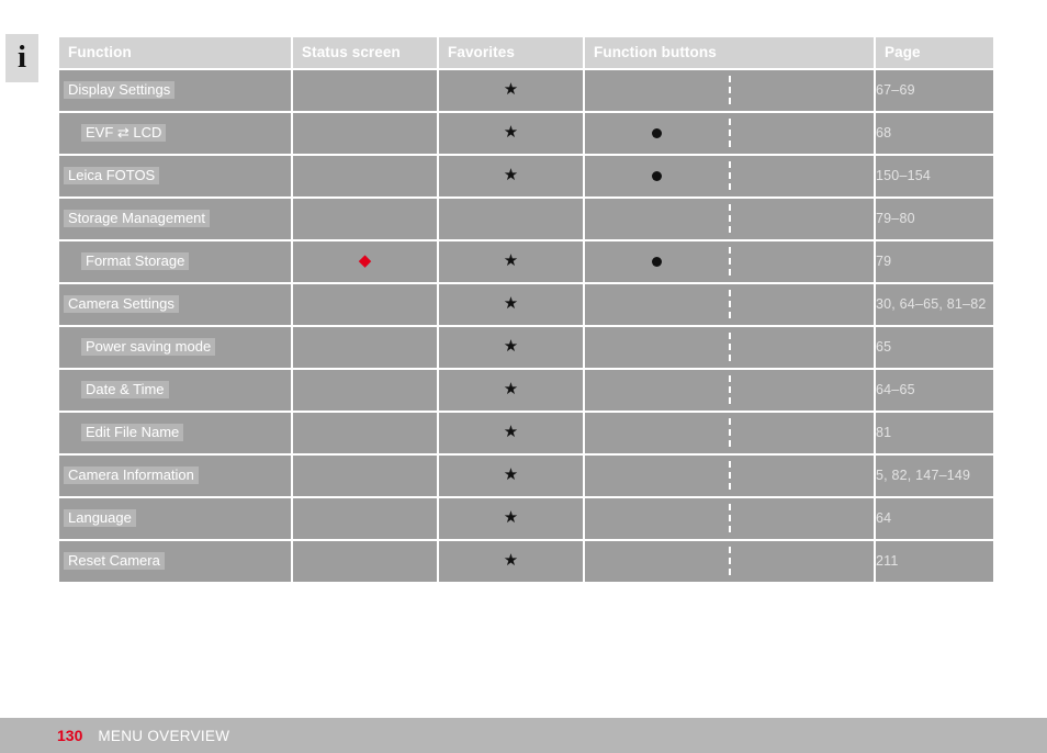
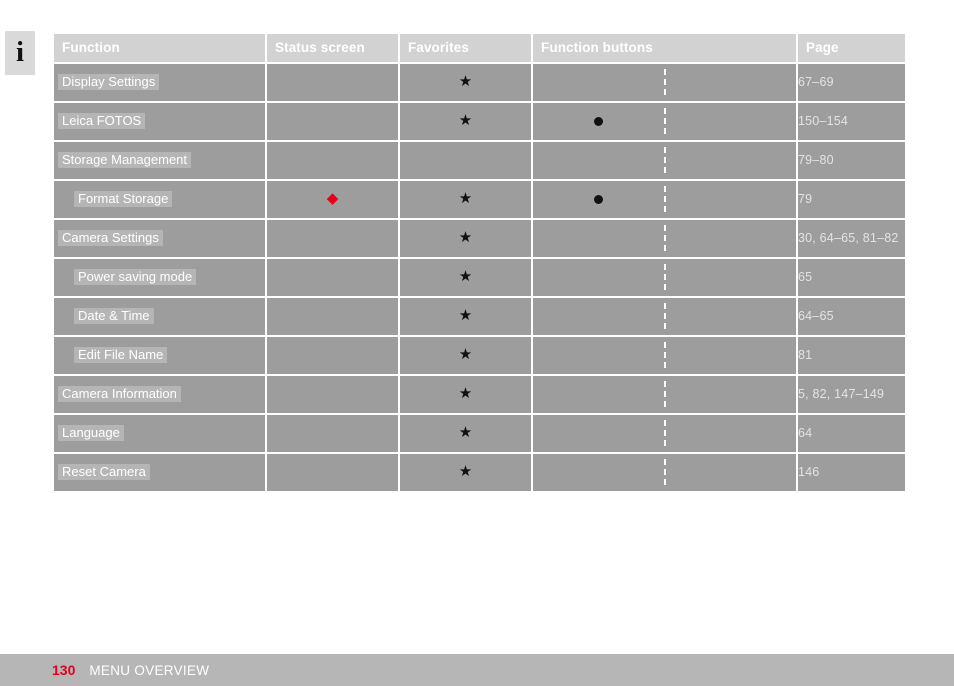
  i
  Function	Status screen	Favorites	Function buttons	Page
  Display Settings		★		67–69
- EVF ⇄ LCD		★		68
  Leica FOTOS		★		150–154
  Storage Management				79–80
  Format Storage	◆	★		79
  Camera Settings		★		30, 64–65, 81–82
  Power saving mode		★		65
  Date & Time		★		64–65
  Edit File Name		★		81
  Camera Information		★		5, 82, 147–149
  Language		★		64
- Reset Camera		★		211
+ Reset Camera		★		146
  130
  MENU OVERVIEW
